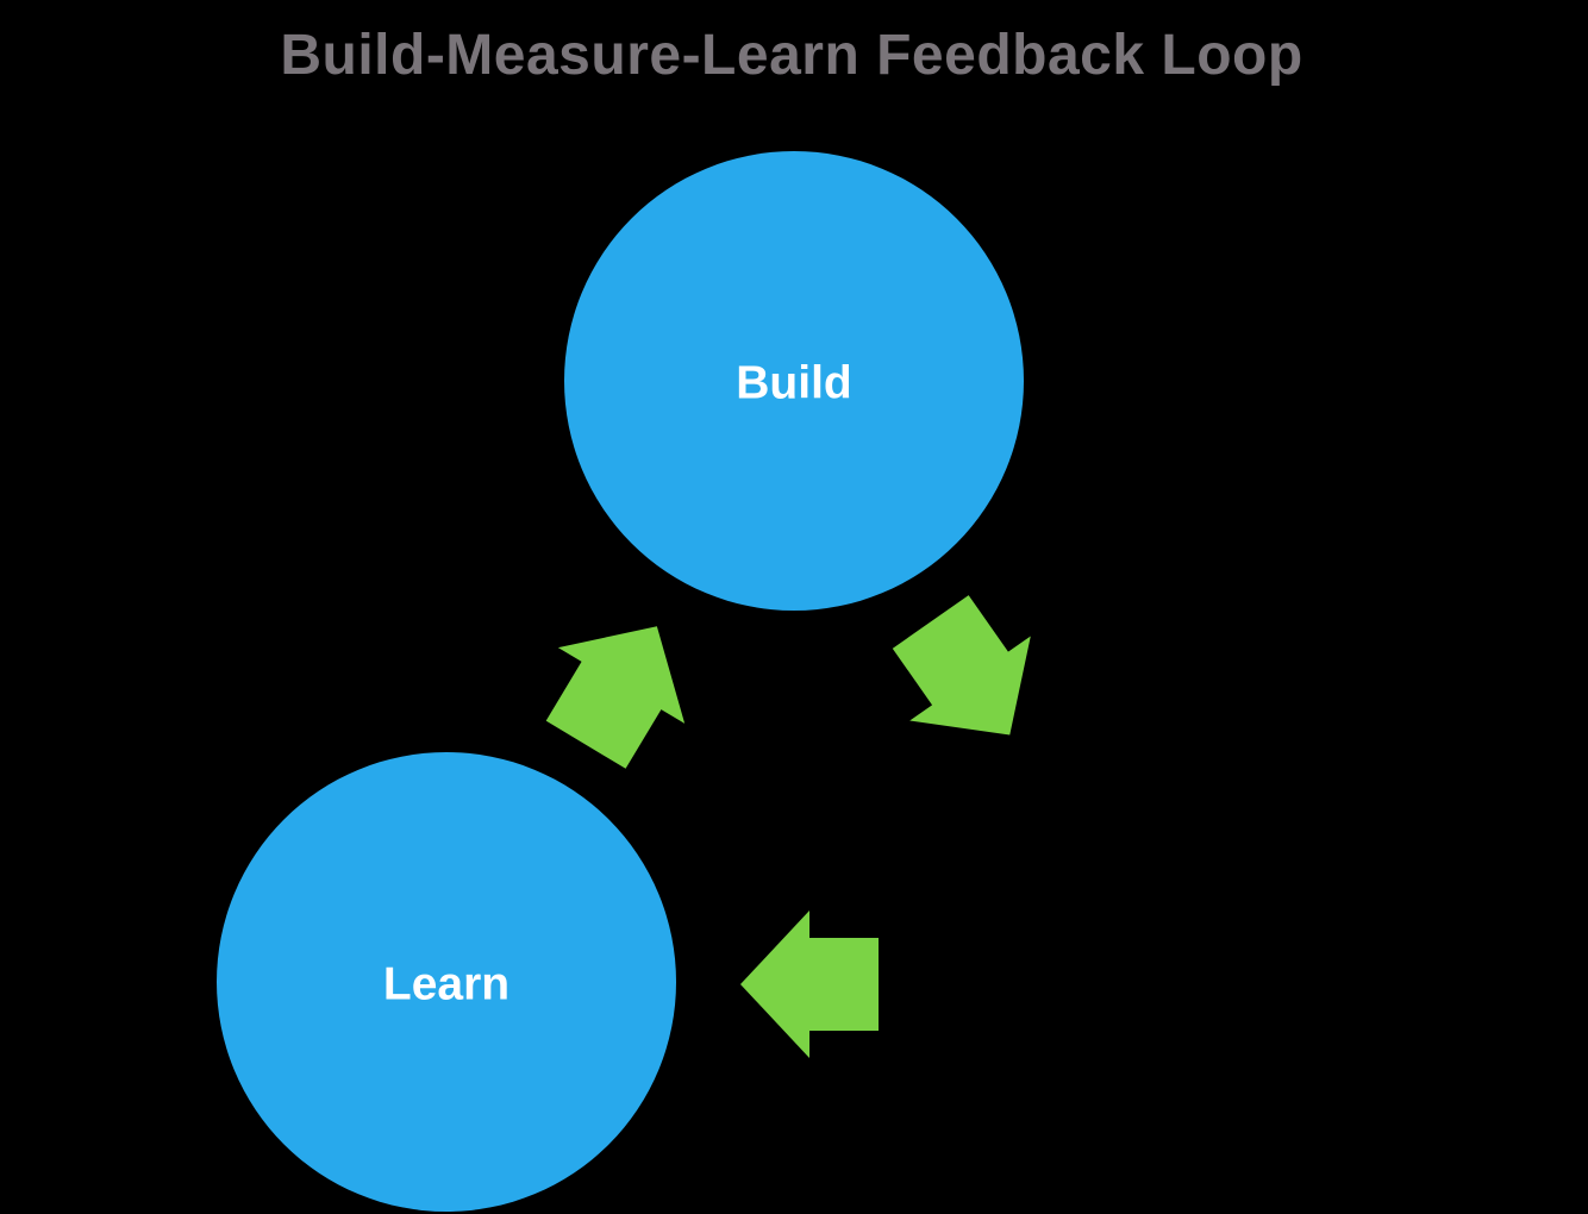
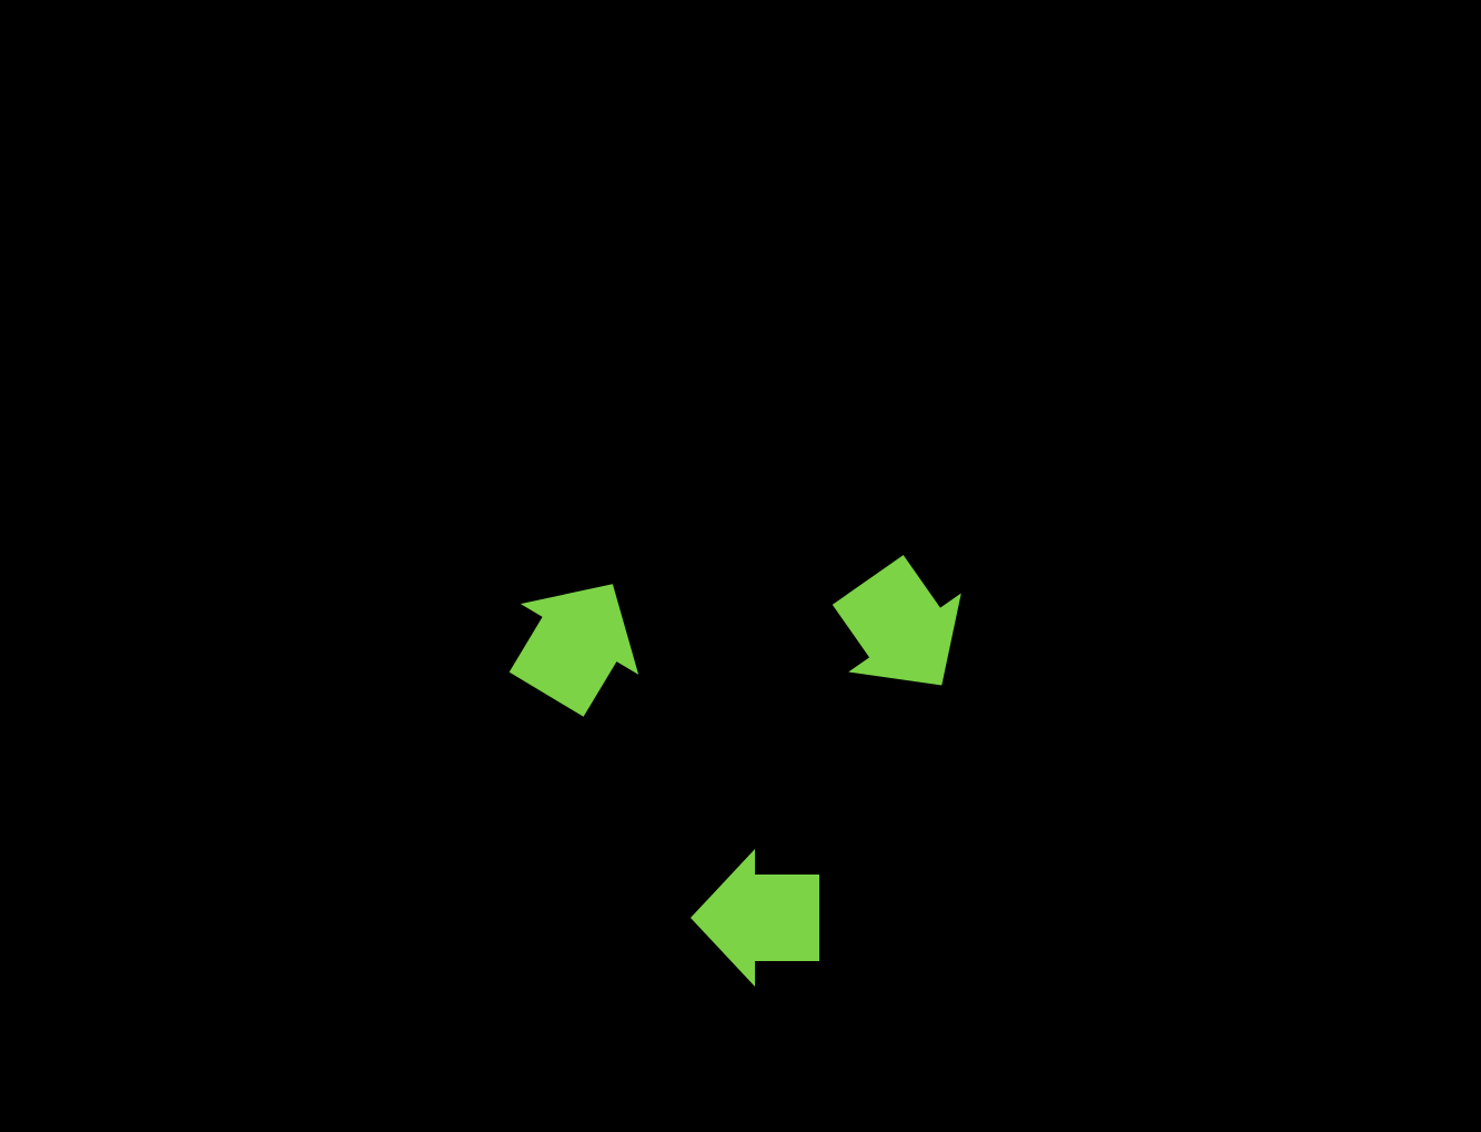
- Build-Measure-Learn Feedback Loop
- Build
- Learn
